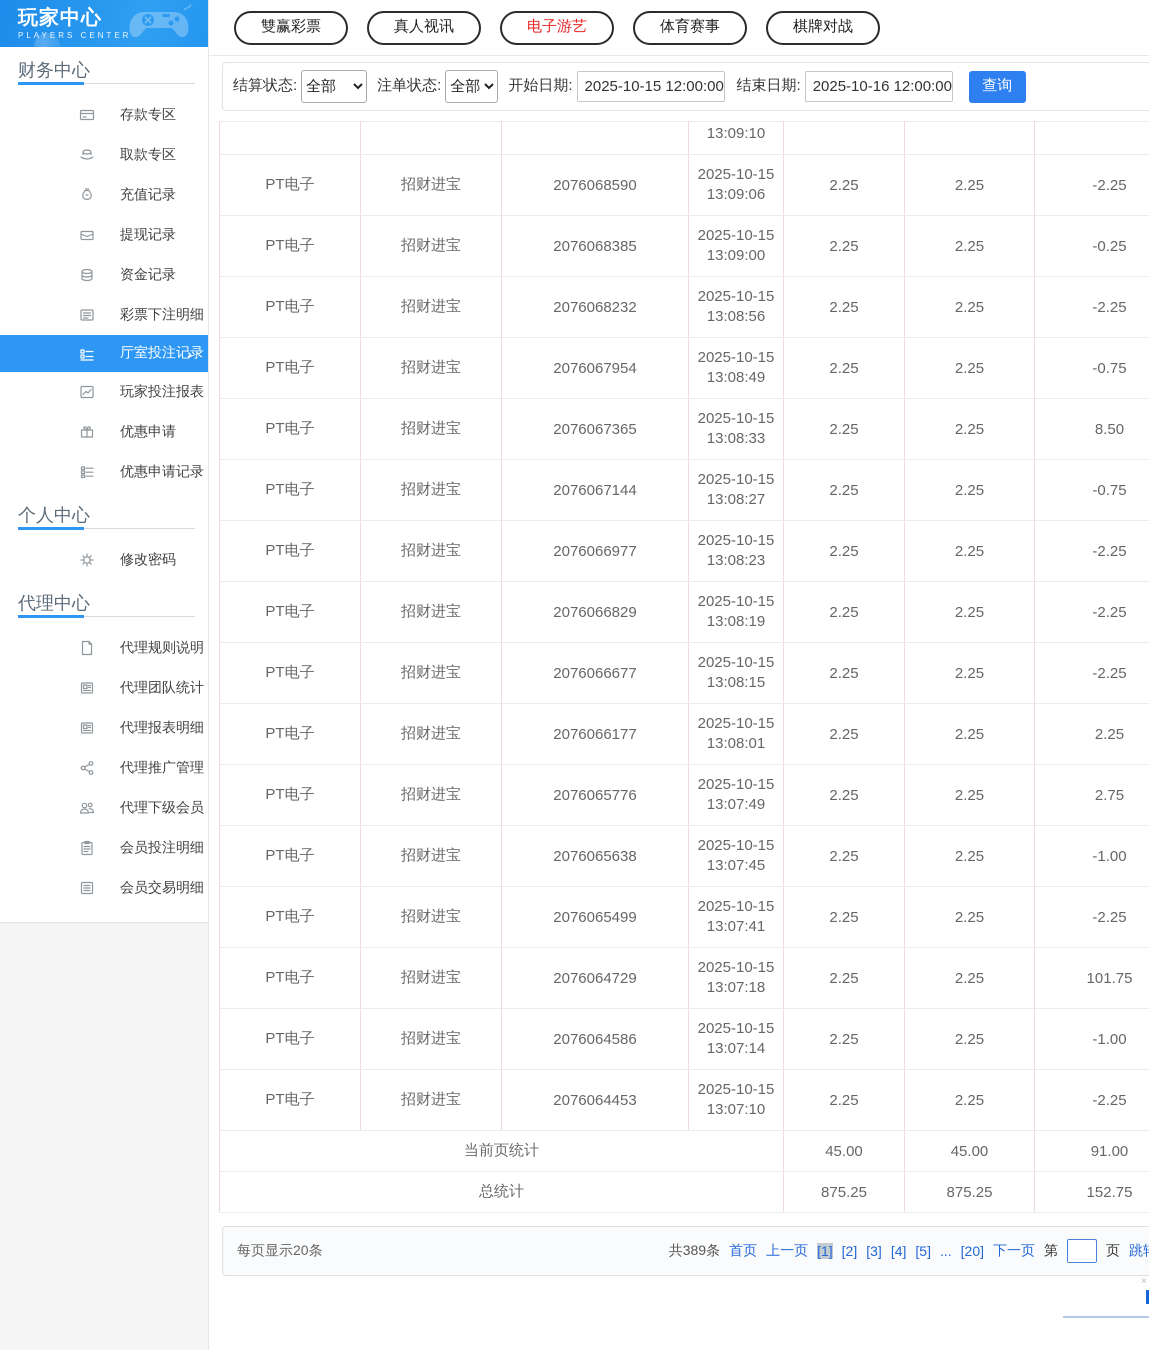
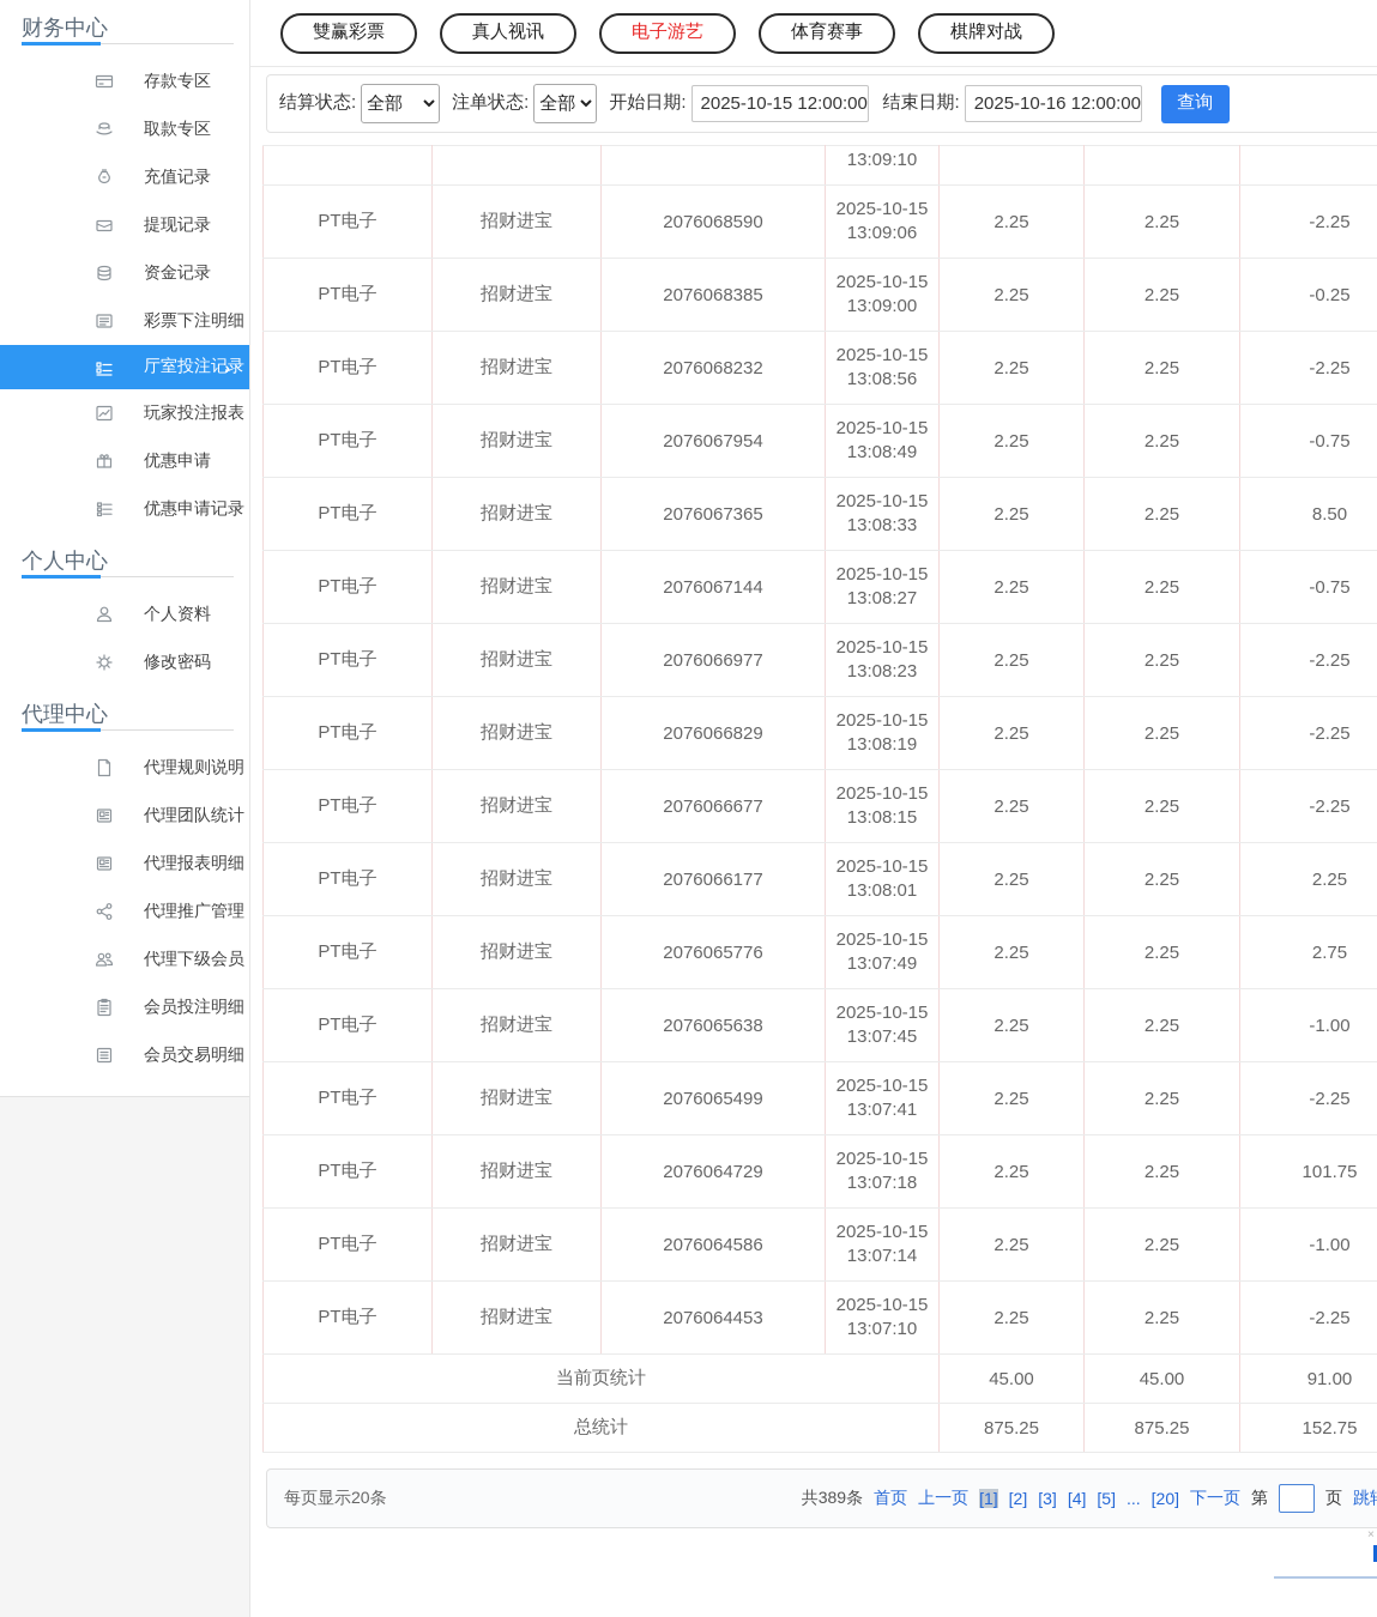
- 玩家中心
- PLAYERS CENTER
  财务中心
  存款专区
  取款专区
  充值记录
  提现记录
  资金记录
  彩票下注明细
  厅室投注记录
  ›
  玩家投注报表
  优惠申请
  优惠申请记录
  个人中心
+ 个人资料
  修改密码
  代理中心
  代理规则说明
  代理团队统计
  代理报表明细
  代理推广管理
  代理下级会员
  会员投注明细
  会员交易明细
  雙赢彩票
  真人视讯
  电子游艺
  体育赛事
  棋牌对战
  结算状态:
  全部
  注单状态:
  全部
  开始日期:
  2025-10-15 12:00:00
  结束日期:
  2025-10-16 12:00:00
  查询
  			13:09:10
  PT电子	招财进宝	2076068590	2025-10-1513:09:06	2.25	2.25	-2.25
  PT电子	招财进宝	2076068385	2025-10-1513:09:00	2.25	2.25	-0.25
  PT电子	招财进宝	2076068232	2025-10-1513:08:56	2.25	2.25	-2.25
  PT电子	招财进宝	2076067954	2025-10-1513:08:49	2.25	2.25	-0.75
  PT电子	招财进宝	2076067365	2025-10-1513:08:33	2.25	2.25	8.50
  PT电子	招财进宝	2076067144	2025-10-1513:08:27	2.25	2.25	-0.75
  PT电子	招财进宝	2076066977	2025-10-1513:08:23	2.25	2.25	-2.25
  PT电子	招财进宝	2076066829	2025-10-1513:08:19	2.25	2.25	-2.25
  PT电子	招财进宝	2076066677	2025-10-1513:08:15	2.25	2.25	-2.25
  PT电子	招财进宝	2076066177	2025-10-1513:08:01	2.25	2.25	2.25
  PT电子	招财进宝	2076065776	2025-10-1513:07:49	2.25	2.25	2.75
  PT电子	招财进宝	2076065638	2025-10-1513:07:45	2.25	2.25	-1.00
  PT电子	招财进宝	2076065499	2025-10-1513:07:41	2.25	2.25	-2.25
  PT电子	招财进宝	2076064729	2025-10-1513:07:18	2.25	2.25	101.75
  PT电子	招财进宝	2076064586	2025-10-1513:07:14	2.25	2.25	-1.00
  PT电子	招财进宝	2076064453	2025-10-1513:07:10	2.25	2.25	-2.25
  当前页统计	45.00	45.00	91.00
  总统计	875.25	875.25	152.75
  每页显示20条
  共389条
  首页
  上一页
  [1]
  [2]
  [3]
  [4]
  [5]
  ...
  [20]
  下一页
  第
  页
  ×
